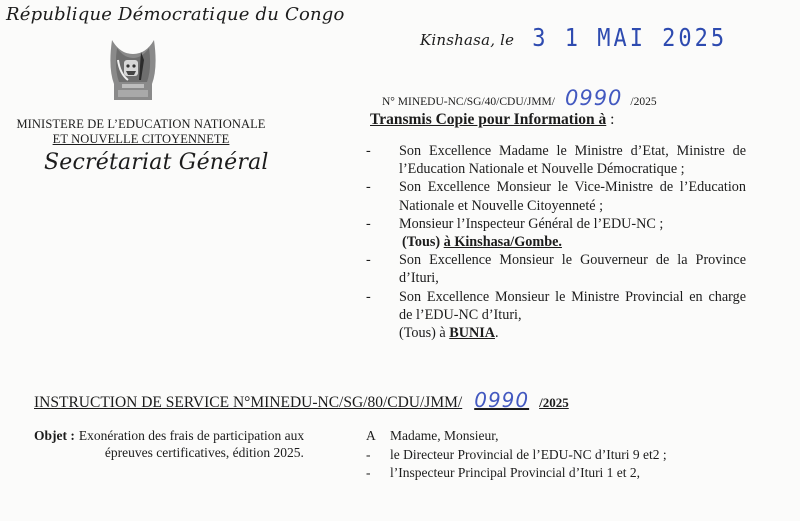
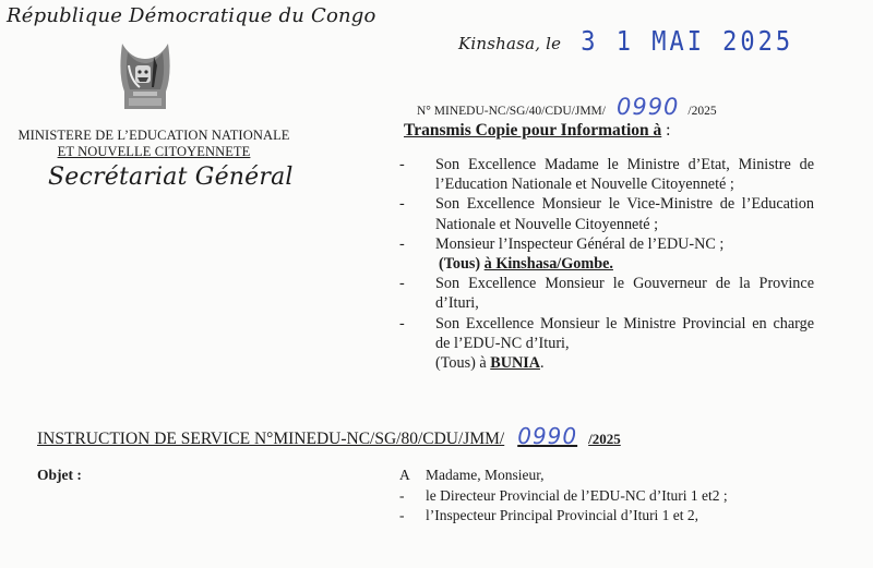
  République Démocratique du Congo
  MINISTERE DE L’EDUCATION NATIONALE
  ET NOUVELLE CITOYENNETE
  Secrétariat Général
  Kinshasa, le
  3 1 MAI 2025
  N° MINEDU-NC/SG/40/CDU/JMM/
  0990
  /2025
  Transmis Copie pour Information à :
  -
- Son Excellence Madame le Ministre d’Etat, Ministre de l’Education Nationale et Nouvelle Démocratique ;
+ Son Excellence Madame le Ministre d’Etat, Ministre de l’Education Nationale et Nouvelle Citoyenneté ;
  -
  Son Excellence Monsieur le Vice-Ministre de l’Education Nationale et Nouvelle Citoyenneté ;
  -
  Monsieur l’Inspecteur Général de l’EDU-NC ;
  (Tous) à Kinshasa/Gombe.
  -
  Son Excellence Monsieur le Gouverneur de la Province d’Ituri,
  -
  Son Excellence Monsieur le Ministre Provincial en charge de l’EDU-NC d’Ituri,
  (Tous) à BUNIA.
  INSTRUCTION DE SERVICE N°MINEDU-NC/SG/80/CDU/JMM/
  0990
  /2025
  Objet :
- Exonération des frais de participation aux
- épreuves certificatives, édition 2025.
  A
  Madame, Monsieur,
  -
- le Directeur Provincial de l’EDU-NC d’Ituri 9 et2 ;
+ le Directeur Provincial de l’EDU-NC d’Ituri 1 et2 ;
  -
  l’Inspecteur Principal Provincial d’Ituri 1 et 2,
